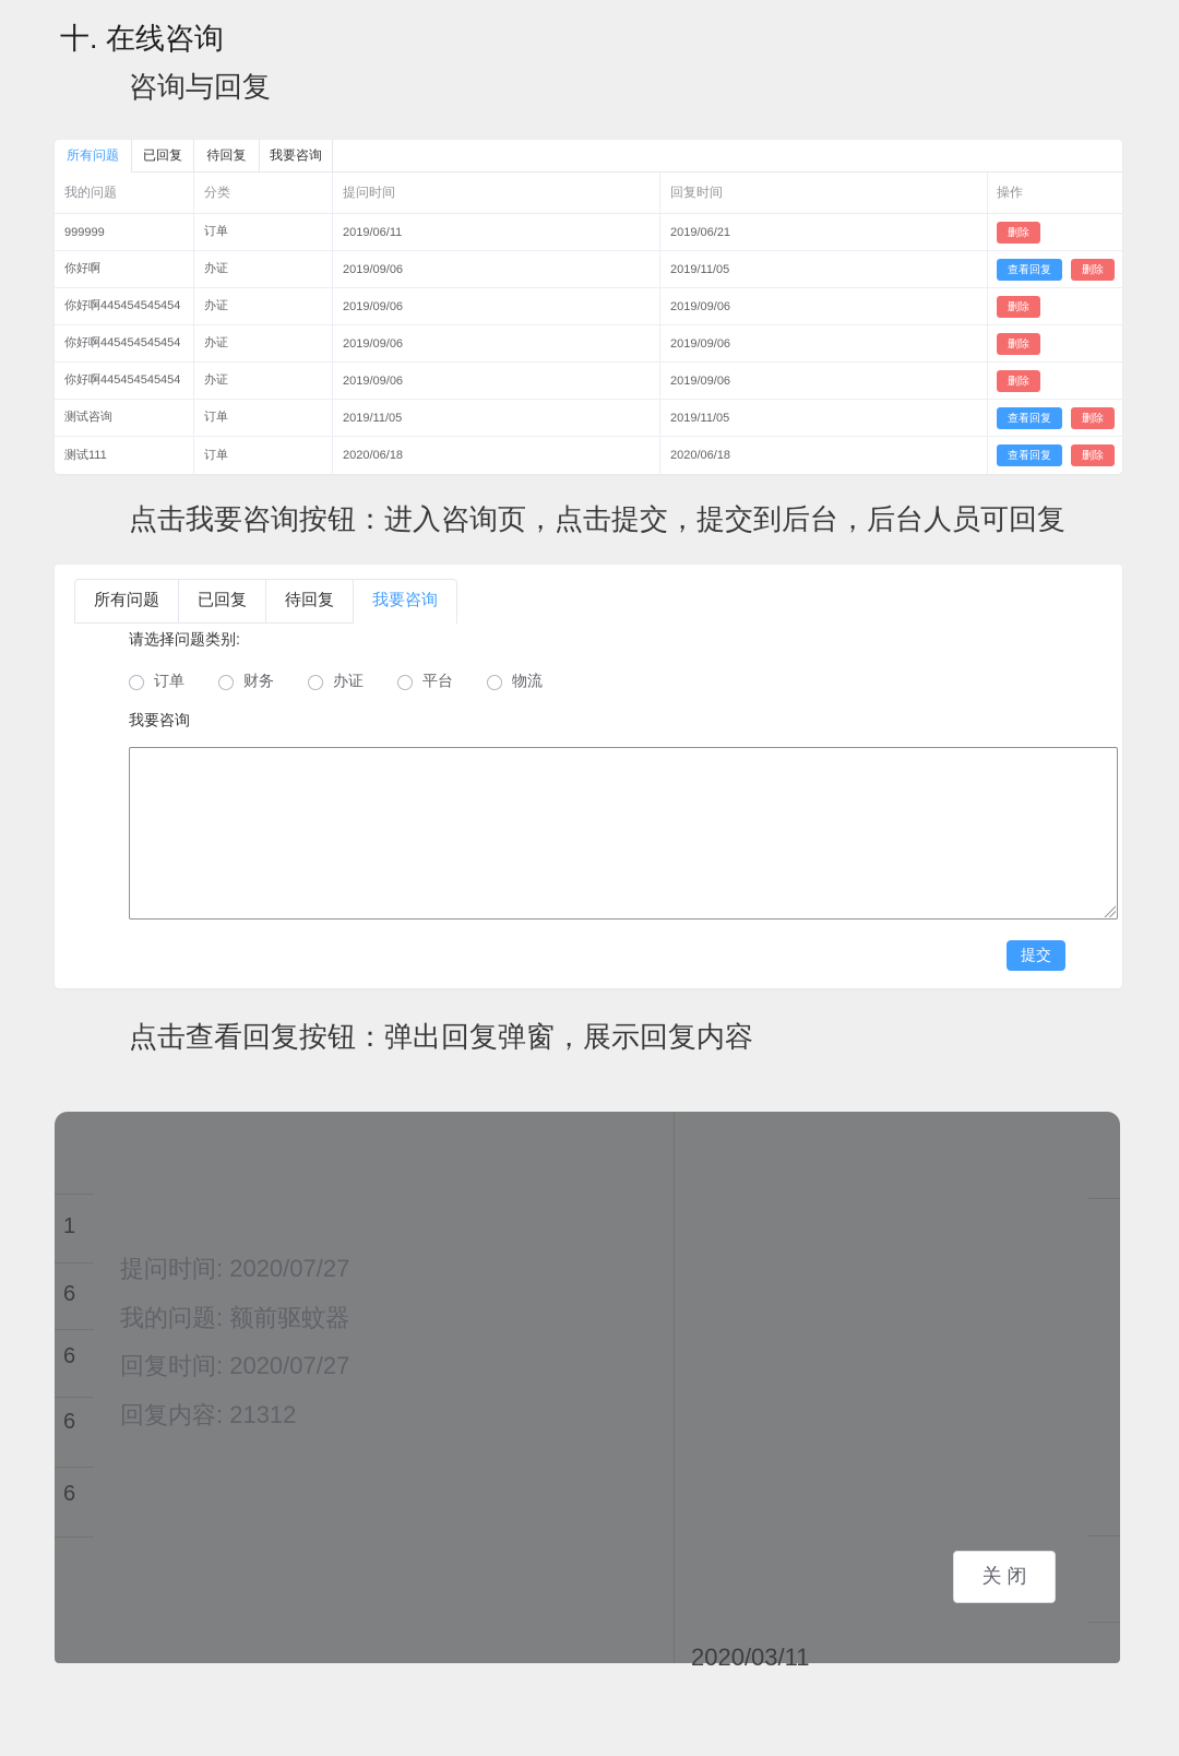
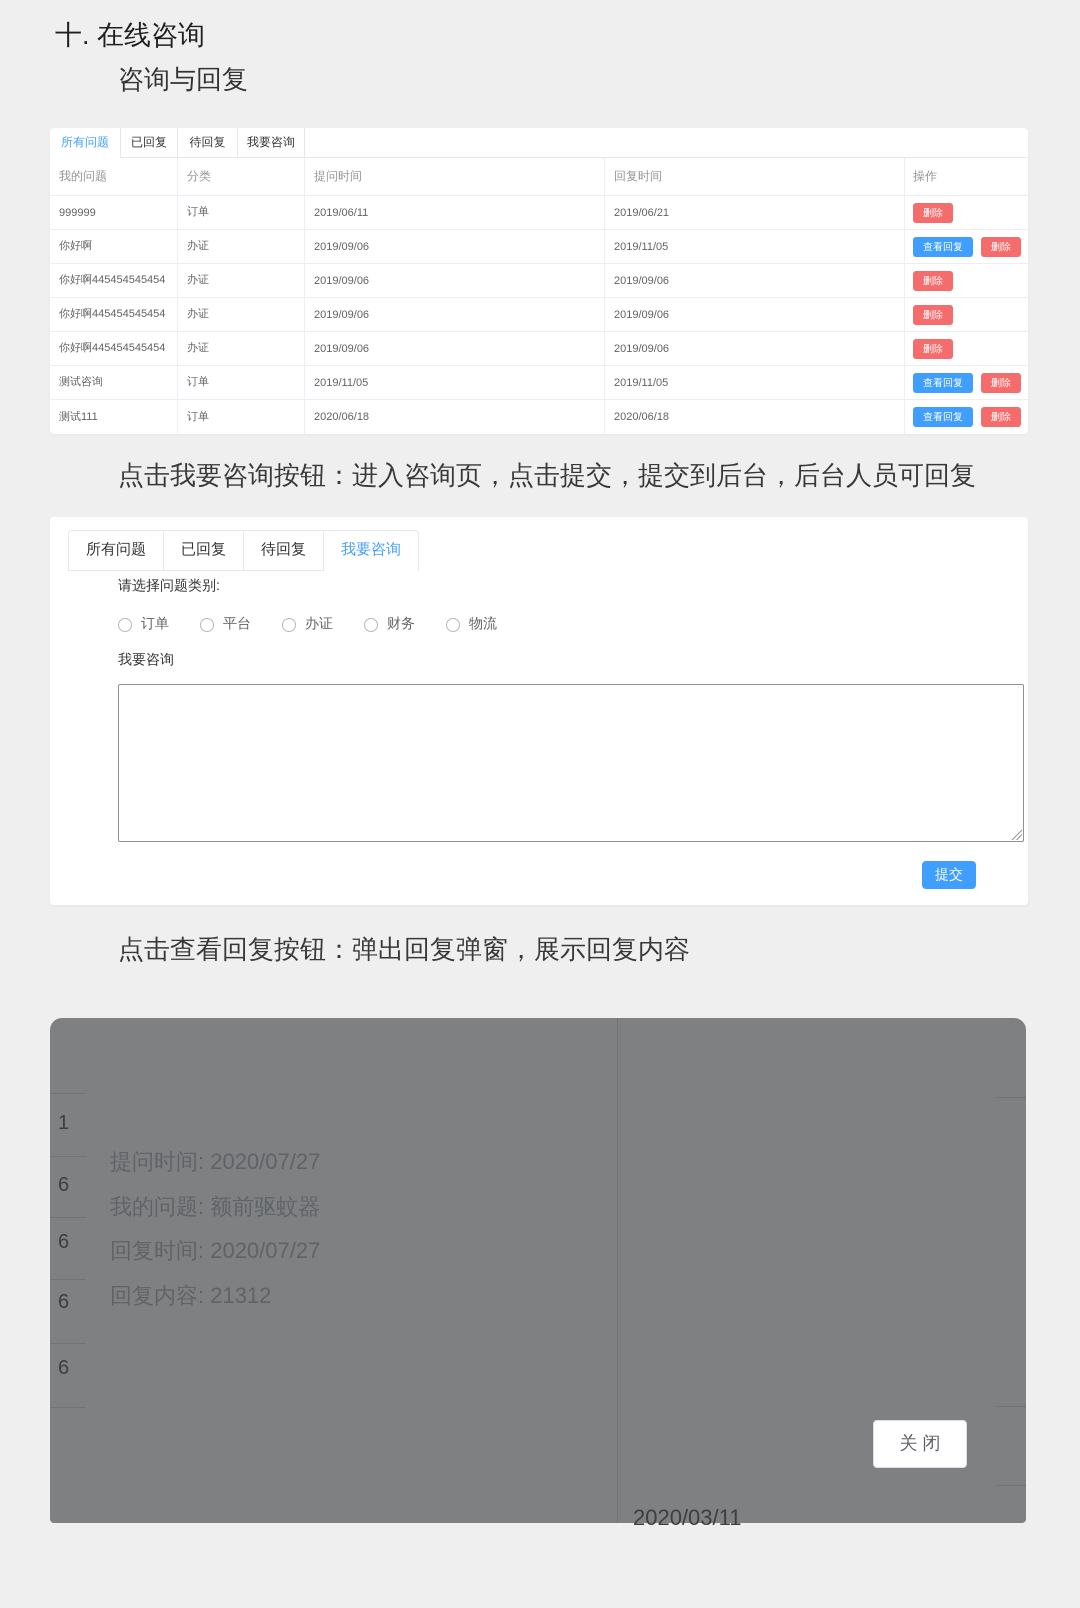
  十. 在线咨询
  咨询与回复
  所有问题
  已回复
  待回复
  我要咨询
  我的问题
  分类
  提问时间
  回复时间
  操作
  999999
  订单
  2019/06/11
  2019/06/21
  删除
  你好啊
  办证
  2019/09/06
  2019/11/05
  查看回复
  删除
  你好啊445454545454
  办证
  2019/09/06
  2019/09/06
  删除
  你好啊445454545454
  办证
  2019/09/06
  2019/09/06
  删除
  你好啊445454545454
  办证
  2019/09/06
  2019/09/06
  删除
  测试咨询
  订单
  2019/11/05
  2019/11/05
  查看回复
  删除
  测试111
  订单
  2020/06/18
  2020/06/18
  查看回复
  删除
  点击我要咨询按钮：进入咨询页，点击提交，提交到后台，后台人员可回复
  所有问题
  已回复
  待回复
  我要咨询
  请选择问题类别:
  订单
- 财务
+ 平台
  办证
- 平台
+ 财务
  物流
  我要咨询
  提交
  点击查看回复按钮：弹出回复弹窗，展示回复内容
  1
  6
  6
  6
  6
  2020/03/11
  提问时间: 2020/07/27
  我的问题: 额前驱蚊器
  回复时间: 2020/07/27
  回复内容: 21312
  关 闭
